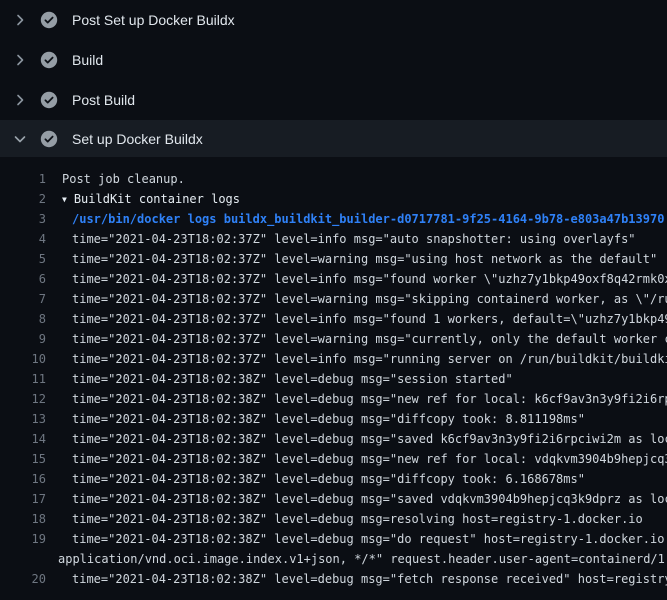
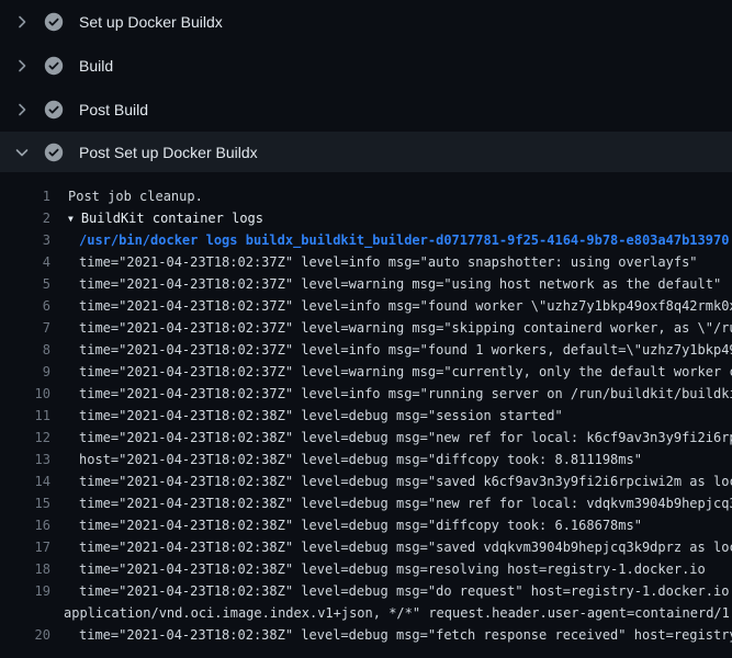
- Post Set up Docker Buildx
+ Set up Docker Buildx
  Build
  Post Build
- Set up Docker Buildx
+ Post Set up Docker Buildx
  1
  Post job cleanup.
  2
  ▼ BuildKit container logs
  3
  /usr/bin/docker logs buildx_buildkit_builder-d0717781-9f25-4164-9b78-e803a47b13970
  4
  time="2021-04-23T18:02:37Z" level=info msg="auto snapshotter: using overlayfs"
  5
  time="2021-04-23T18:02:37Z" level=warning msg="using host network as the default"
  6
  time="2021-04-23T18:02:37Z" level=info msg="found worker \"uzhz7y1bkp49oxf8q42rmk0
  7
  time="2021-04-23T18:02:37Z" level=warning msg="skipping containerd worker, as \"/r
  8
  time="2021-04-23T18:02:37Z" level=info msg="found 1 workers, default=\"uzhz7y1bkp4
  9
  time="2021-04-23T18:02:37Z" level=warning msg="currently, only the default worker
  10
  time="2021-04-23T18:02:37Z" level=info msg="running server on /run/buildkit/buildk
  11
  time="2021-04-23T18:02:38Z" level=debug msg="session started"
  12
  time="2021-04-23T18:02:38Z" level=debug msg="new ref for local: k6cf9av3n3y9fi2i6r
  13
- time="2021-04-23T18:02:38Z" level=debug msg="diffcopy took: 8.811198ms"
+ host="2021-04-23T18:02:38Z" level=debug msg="diffcopy took: 8.811198ms"
  14
  time="2021-04-23T18:02:38Z" level=debug msg="saved k6cf9av3n3y9fi2i6rpciwi2m as lo
  15
  time="2021-04-23T18:02:38Z" level=debug msg="new ref for local: vdqkvm3904b9hepjcq
  16
  time="2021-04-23T18:02:38Z" level=debug msg="diffcopy took: 6.168678ms"
  17
  time="2021-04-23T18:02:38Z" level=debug msg="saved vdqkvm3904b9hepjcq3k9dprz as lo
  18
  time="2021-04-23T18:02:38Z" level=debug msg=resolving host=registry-1.docker.io
  19
  time="2021-04-23T18:02:38Z" level=debug msg="do request" host=registry-1.docker.io
  application/vnd.oci.image.index.v1+json, */*" request.header.user-agent=containerd/1
  20
  time="2021-04-23T18:02:38Z" level=debug msg="fetch response received" host=registr
